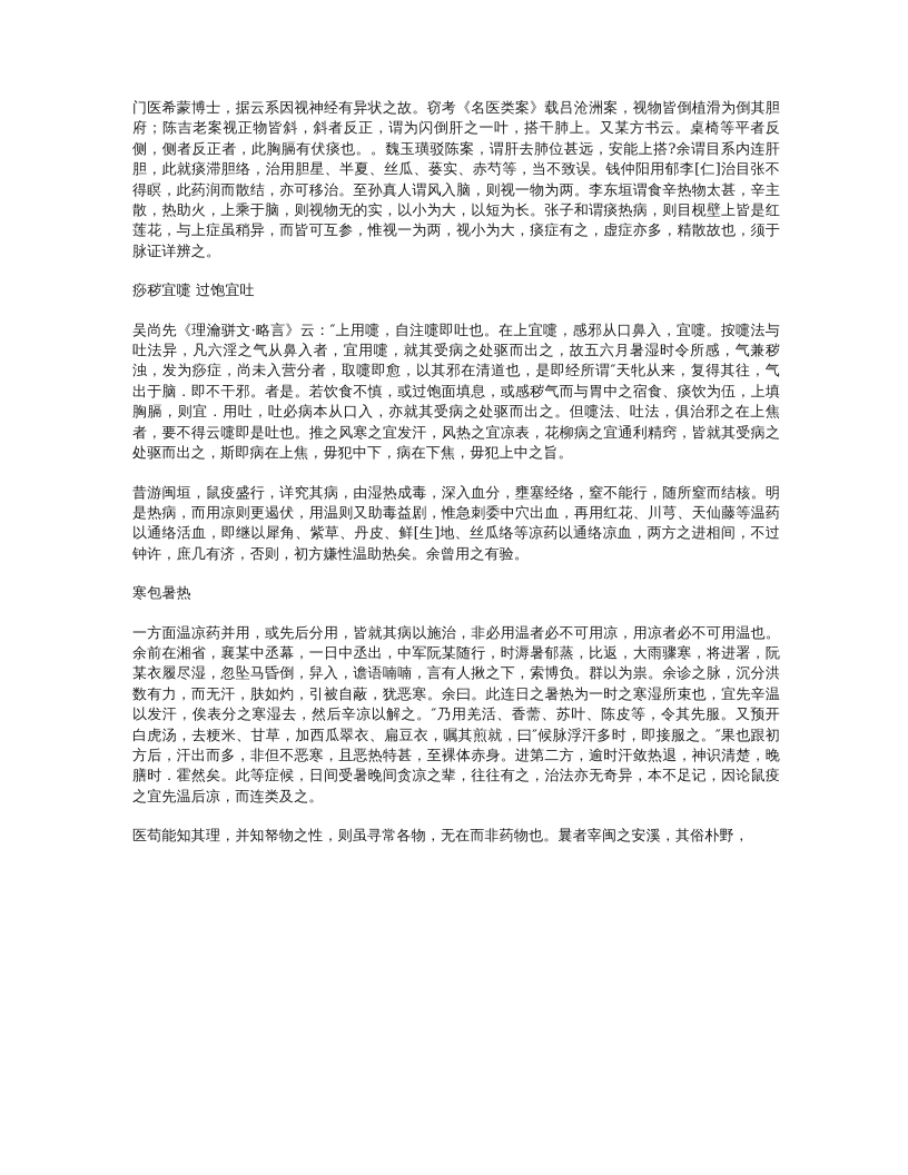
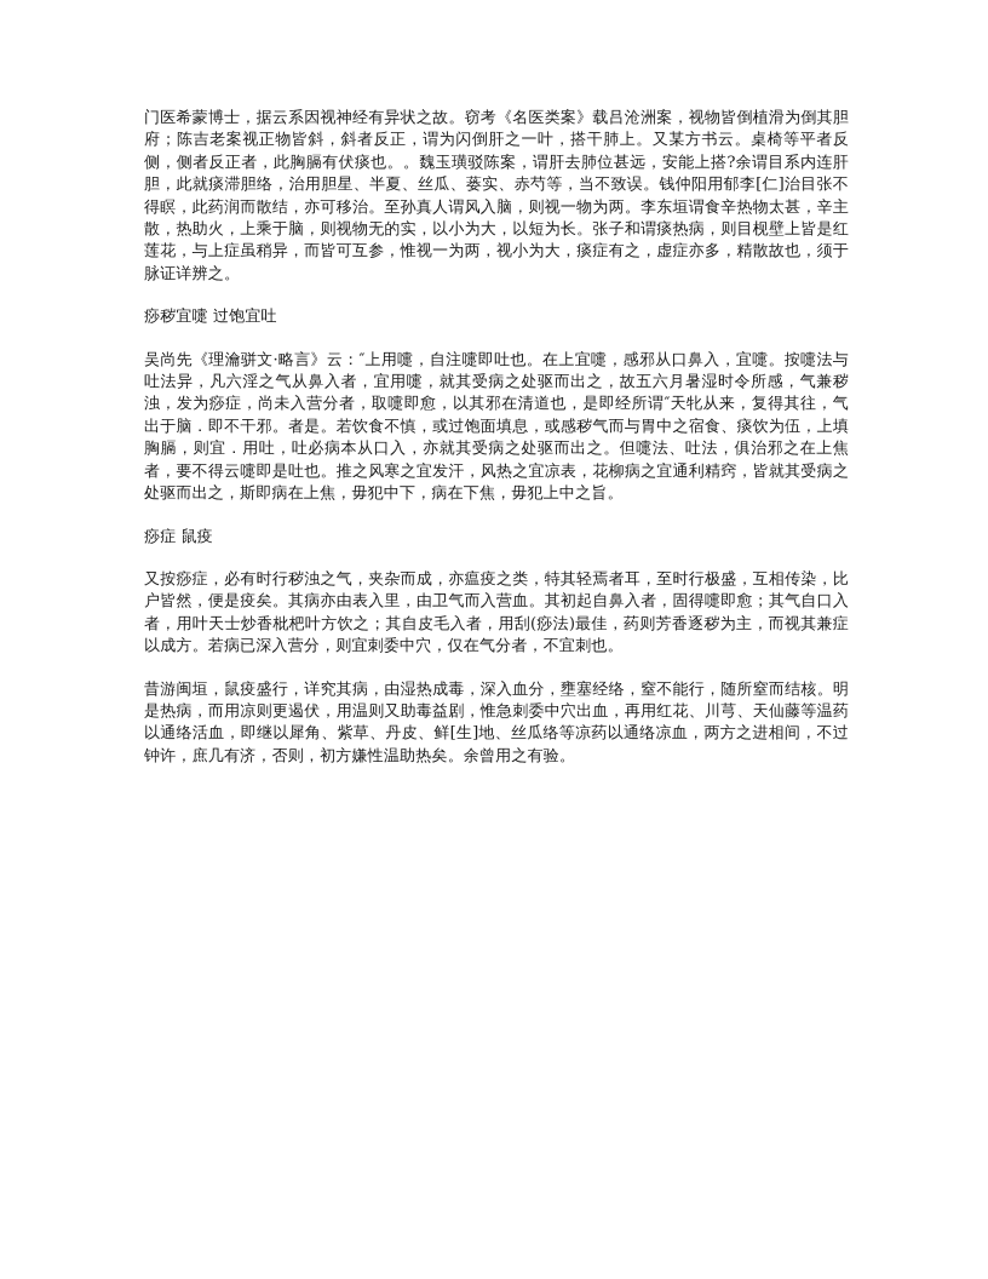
  门医希蒙博士，据云系因视神经有异状之故。窃考《名医类案》载吕沧洲案，视物皆倒植滑为倒其胆府；陈吉老案视正物皆斜，斜者反正，谓为闪倒肝之一叶，搭干肺上。又某方书云。桌椅等平者反侧，侧者反正者，此胸膈有伏痰也。。魏玉璜驳陈案，谓肝去肺位甚远，安能上搭?余谓目系内连肝胆，此就痰滞胆络，治用胆星、半夏、丝瓜、蒌实、赤芍等，当不致误。钱仲阳用郁李[仁]治目张不得瞑，此药润而散结，亦可移治。至孙真人谓风入脑，则视一物为两。李东垣谓食辛热物太甚，辛主散，热助火，上乘于脑，则视物无的实，以小为大，以短为长。张子和谓痰热病，则目枧壁上皆是红莲花，与上症虽稍异，而皆可互参，惟视一为两，视小为大，痰症有之，虚症亦多，精散故也，须于脉证详辨之。
  痧秽宜嚏 过饱宜吐
  吴尚先《理瀹骈文·略言》云：″上用嚏，自注嚏即吐也。在上宜嚏，感邪从口鼻入，宜嚏。按嚏法与吐法异，凡六淫之气从鼻入者，宜用嚏，就其受病之处驱而出之，故五六月暑湿时令所感，气兼秽浊，发为痧症，尚未入营分者，取嚏即愈，以其邪在清道也，是即经所谓″天牝从来，复得其往，气出于脑．即不干邪。者是。若饮食不慎，或过饱面填息，或感秽气而与胃中之宿食、痰饮为伍，上填胸膈，则宜．用吐，吐必病本从口入，亦就其受病之处驱而出之。但嚏法、吐法，俱治邪之在上焦者，要不得云嚏即是吐也。推之风寒之宜发汗，风热之宜凉表，花柳病之宜通利精窍，皆就其受病之处驱而出之，斯即病在上焦，毋犯中下，病在下焦，毋犯上中之旨。
+ 痧症 鼠疫
+ 又按痧症，必有时行秽浊之气，夹杂而成，亦瘟疫之类，特其轻焉者耳，至时行极盛，互相传染，比户皆然，便是疫矣。其病亦由表入里，由卫气而入营血。其初起自鼻入者，固得嚏即愈；其气自口入者，用叶天士炒香枇杷叶方饮之；其自皮毛入者，用刮(痧法)最佳，药则芳香逐秽为主，而视其兼症以成方。若病已深入营分，则宜刺委中穴，仅在气分者，不宜刺也。
  昔游闽垣，鼠疫盛行，详究其病，由湿热成毒，深入血分，壅塞经络，窒不能行，随所窒而结核。明是热病，而用凉则更遏伏，用温则又助毒益剧，惟急刺委中穴出血，再用红花、川芎、天仙藤等温药以通络活血，即继以犀角、紫草、丹皮、鲜[生]地、丝瓜络等凉药以通络凉血，两方之进相间，不过钟许，庶几有济，否则，初方嫌性温助热矣。余曾用之有验。
- 寒包暑热
- 一方面温凉药并用，或先后分用，皆就其病以施治，非必用温者必不可用凉，用凉者必不可用温也。余前在湘省，襄某中丞幕，一日中丞出，中军阮某随行，时溽暑郁蒸，比返，大雨骤寒，将进署，阮某衣履尽湿，忽坠马昏倒，舁入，谵语喃喃，言有人揪之下，索博负。群以为祟。余诊之脉，沉分洪数有力，而无汗，肤如灼，引被自蔽，犹恶寒。余曰。此连日之暑热为一时之寒湿所束也，宜先辛温以发汗，俟表分之寒湿去，然后辛凉以解之。″乃用羌活、香薷、苏叶、陈皮等，令其先服。又预开白虎汤，去粳米、甘草，加西瓜翠衣、扁豆衣，嘱其煎就，曰″候脉浮汗多时，即接服之。″果也跟初方后，汗出而多，非但不恶寒，且恶热特甚，至裸体赤身。进第二方，逾时汗敛热退，神识清楚，晚膳时．霍然矣。此等症候，日间受暑晚间贪凉之辈，往往有之，治法亦无奇异，本不足记，因论鼠疫之宜先温后凉，而连类及之。
- 医苟能知其理，并知帑物之性，则虽寻常各物，无在而非药物也。曩者宰闽之安溪，其俗朴野，
